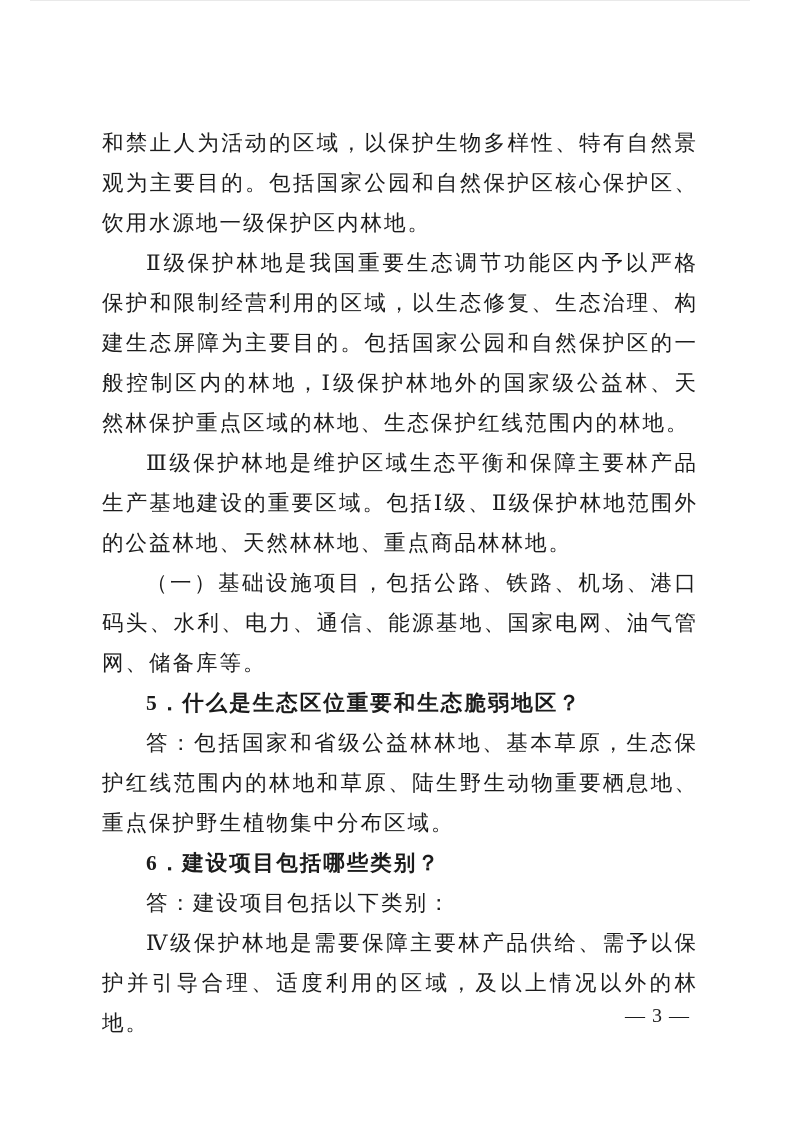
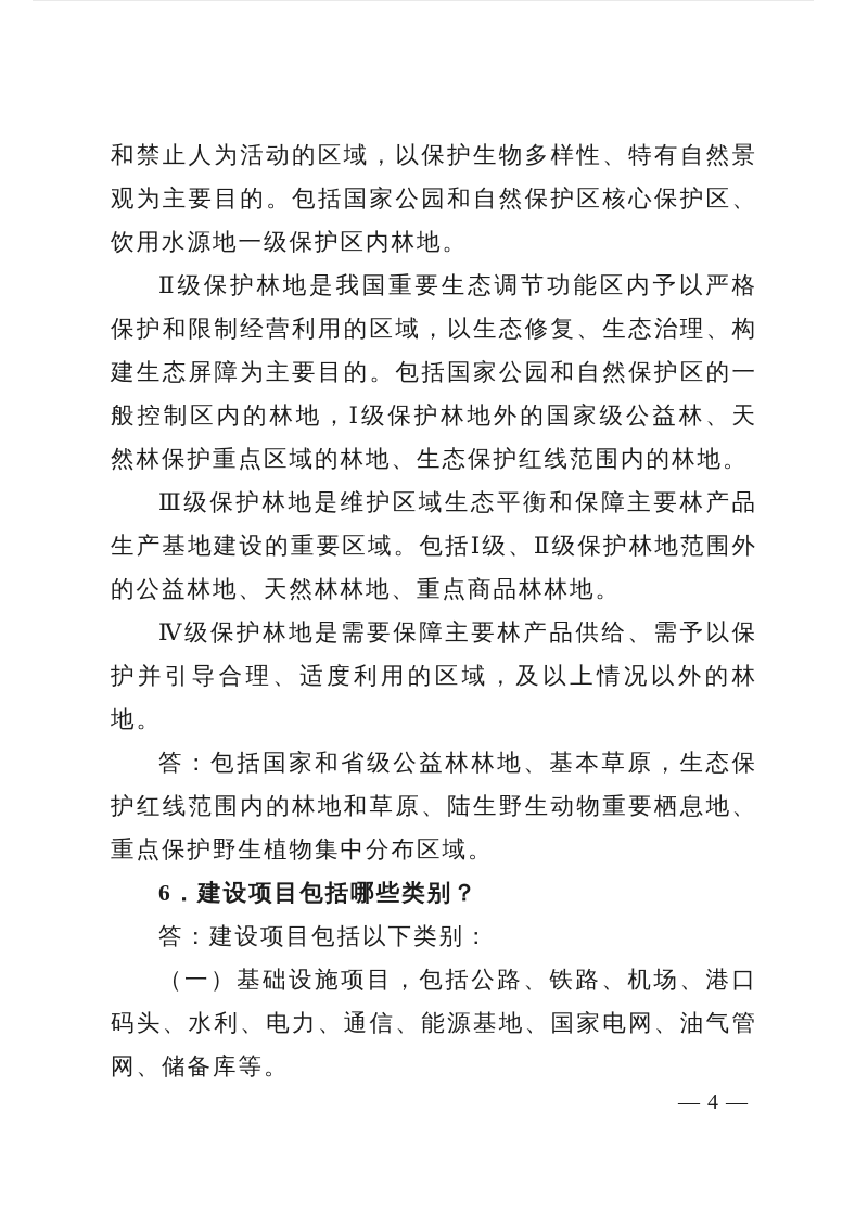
  和禁止人为活动的区域，以保护生物多样性、特有自然景观为主要目的。包括国家公园和自然保护区核心保护区、饮用水源地一级保护区内林地。
  Ⅱ级保护林地是我国重要生态调节功能区内予以严格保护和限制经营利用的区域，以生态修复、生态治理、构建生态屏障为主要目的。包括国家公园和自然保护区的一般控制区内的林地，Ⅰ级保护林地外的国家级公益林、天然林保护重点区域的林地、生态保护红线范围内的林地。
  Ⅲ级保护林地是维护区域生态平衡和保障主要林产品生产基地建设的重要区域。包括Ⅰ级、Ⅱ级保护林地范围外的公益林地、天然林林地、重点商品林林地。
- （一）基础设施项目，包括公路、铁路、机场、港口码头、水利、电力、通信、能源基地、国家电网、油气管网、储备库等。
+ Ⅳ级保护林地是需要保障主要林产品供给、需予以保护并引导合理、适度利用的区域，及以上情况以外的林地。
- 5．什么是生态区位重要和生态脆弱地区？
  答：包括国家和省级公益林林地、基本草原，生态保护红线范围内的林地和草原、陆生野生动物重要栖息地、重点保护野生植物集中分布区域。
  6．建设项目包括哪些类别？
  答：建设项目包括以下类别：
- Ⅳ级保护林地是需要保障主要林产品供给、需予以保护并引导合理、适度利用的区域，及以上情况以外的林地。
+ （一）基础设施项目，包括公路、铁路、机场、港口码头、水利、电力、通信、能源基地、国家电网、油气管网、储备库等。
- — 3 —
+ — 4 —
